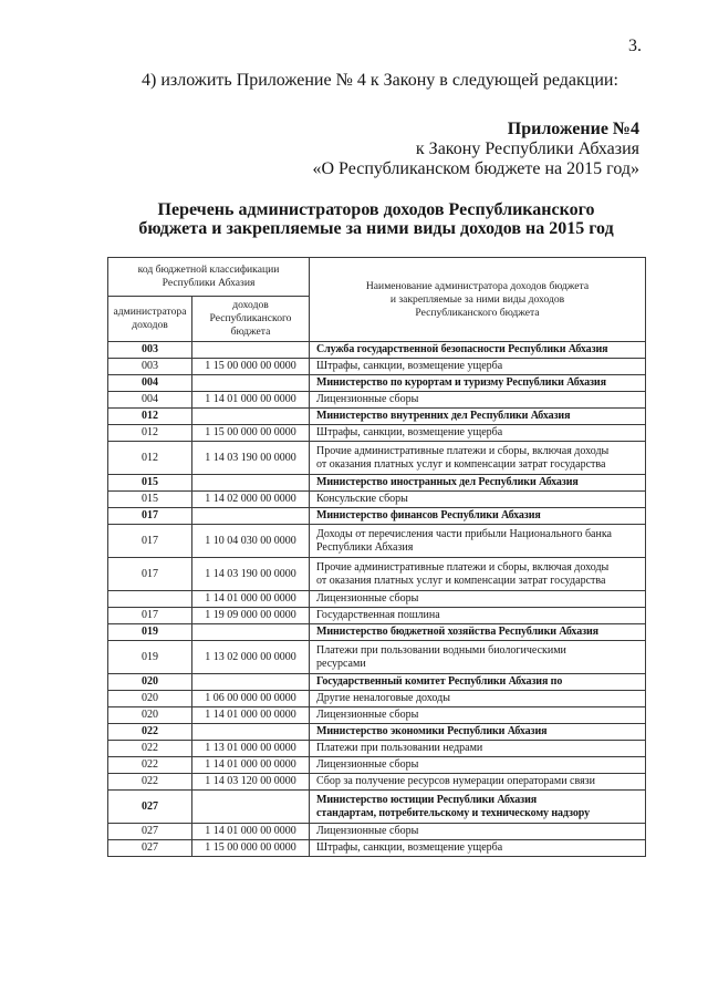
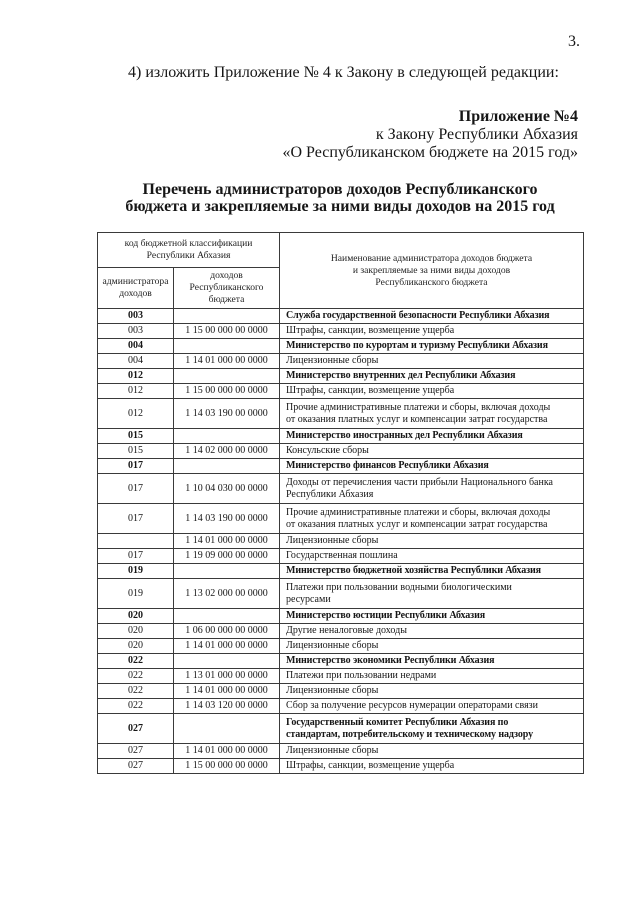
  3.
  4) изложить Приложение № 4 к Закону в следующей редакции:
  Приложение №4
  к Закону Республики Абхазия
  «О Республиканском бюджете на 2015 год»
  Перечень администраторов доходов Республиканского
  бюджета и закрепляемые за ними виды доходов на 2015 год
  код бюджетной классификации Республики Абхазия	Наименование администратора доходов бюджета и закрепляемые за ними виды доходов Республиканского бюджета
  администратора доходов	доходов Республиканского бюджета
  003		Служба государственной безопасности Республики Абхазия
  003	1 15 00 000 00 0000	Штрафы, санкции, возмещение ущерба
  004		Министерство по курортам и туризму Республики Абхазия
  004	1 14 01 000 00 0000	Лицензионные сборы
  012		Министерство внутренних дел Республики Абхазия
  012	1 15 00 000 00 0000	Штрафы, санкции, возмещение ущерба
  012	1 14 03 190 00 0000	Прочие административные платежи и сборы, включая доходыот оказания платных услуг и компенсации затрат государства
  015		Министерство иностранных дел Республики Абхазия
  015	1 14 02 000 00 0000	Консульские сборы
  017		Министерство финансов Республики Абхазия
  017	1 10 04 030 00 0000	Доходы от перечисления части прибыли Национального банкаРеспублики Абхазия
  017	1 14 03 190 00 0000	Прочие административные платежи и сборы, включая доходыот оказания платных услуг и компенсации затрат государства
  	1 14 01 000 00 0000	Лицензионные сборы
  017	1 19 09 000 00 0000	Государственная пошлина
  019		Министерство бюджетной хозяйства Республики Абхазия
  019	1 13 02 000 00 0000	Платежи при пользовании водными биологическимиресурсами
- 020		Государственный комитет Республики Абхазия по
+ 020		Министерство юстиции Республики Абхазия
  020	1 06 00 000 00 0000	Другие неналоговые доходы
  020	1 14 01 000 00 0000	Лицензионные сборы
  022		Министерство экономики Республики Абхазия
  022	1 13 01 000 00 0000	Платежи при пользовании недрами
  022	1 14 01 000 00 0000	Лицензионные сборы
  022	1 14 03 120 00 0000	Сбор за получение ресурсов нумерации операторами связи
- 027		Министерство юстиции Республики Абхазиястандартам, потребительскому и техническому надзору
+ 027		Государственный комитет Республики Абхазия постандартам, потребительскому и техническому надзору
  027	1 14 01 000 00 0000	Лицензионные сборы
  027	1 15 00 000 00 0000	Штрафы, санкции, возмещение ущерба
